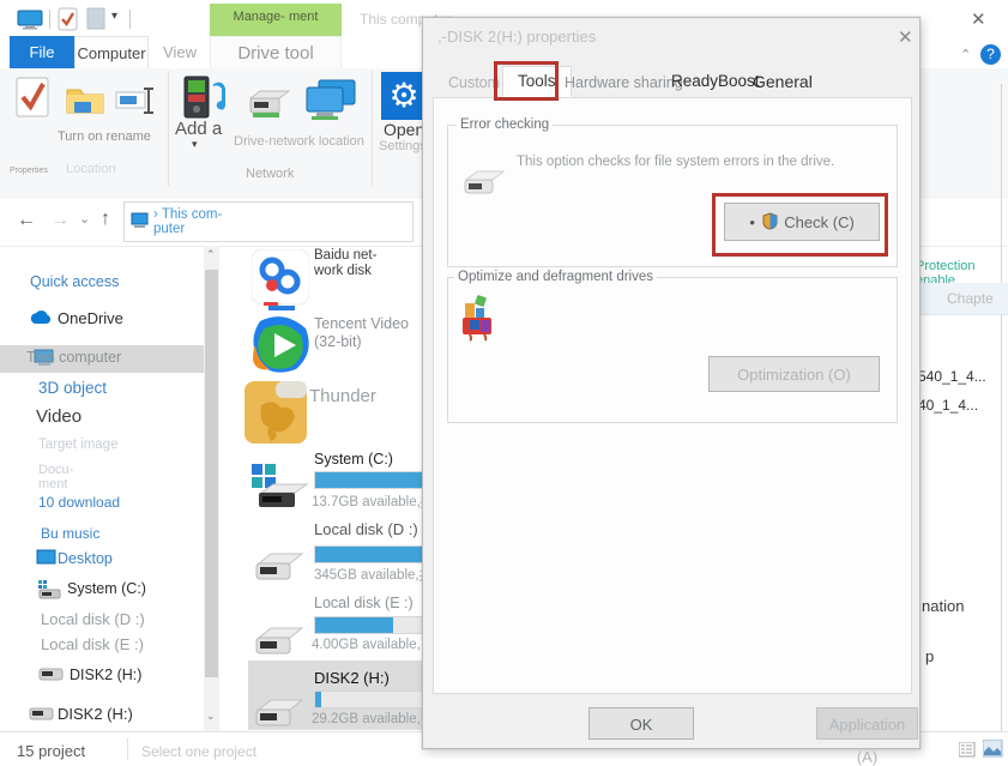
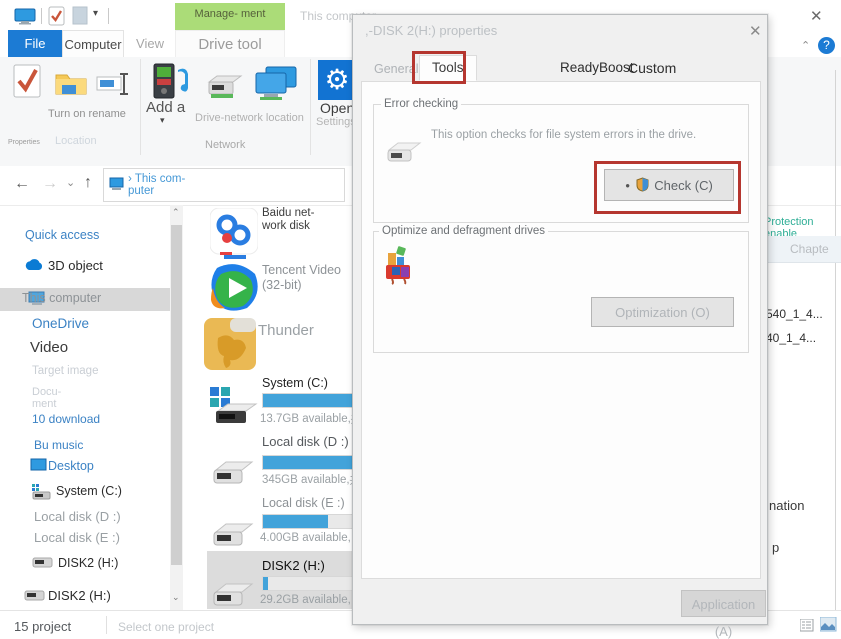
  ▾
  ✕
  Manage- ment
  File
  Computer
  View
  Drive tool
  ⌃
  ?
  Turn on rename
  Location
  Add a
  ▾
  Drive-network location
  Network
  ⚙
  Open
  Setting
  ←
  →
  ⌄
  ↑
  › This com- puter
  Quick access
- OneDrive
+ 3D object
  This computer
- 3D object
+ OneDrive
  Video
  Target image
  Docu- ment
  10 download
  Bu music
  Desktop
  System (C:)
  Local disk (D :)
  Local disk (E :)
  DISK2 (H:)
  DISK2 (H:)
  ⌃
  ⌄
  Baidu net- work disk
  Tencent Video (32-bit)
  Thunder
  System (C:)
  13.7GB available,
  Local disk (D :)
  345GB available,
  Local disk (E :)
  4.00GB available,
  DISK2 (H:)
  29.2GB available,
  15 project
  Select one project
  rotection nable
  Chapte
  540_1_4...
  40_1_4...
  nation
  p
  ,-DISK 2(H:) properties
  ✕
- Custom
+ General
  Tools
- Hardware sharing
  ReadyBoost
- General
+ Custom
  Error checking
  This option checks for file system errors in the drive.
  ● Check (C)
  Optimize and defragment drives
  Optimization (O)
- OK
  Application (A)
